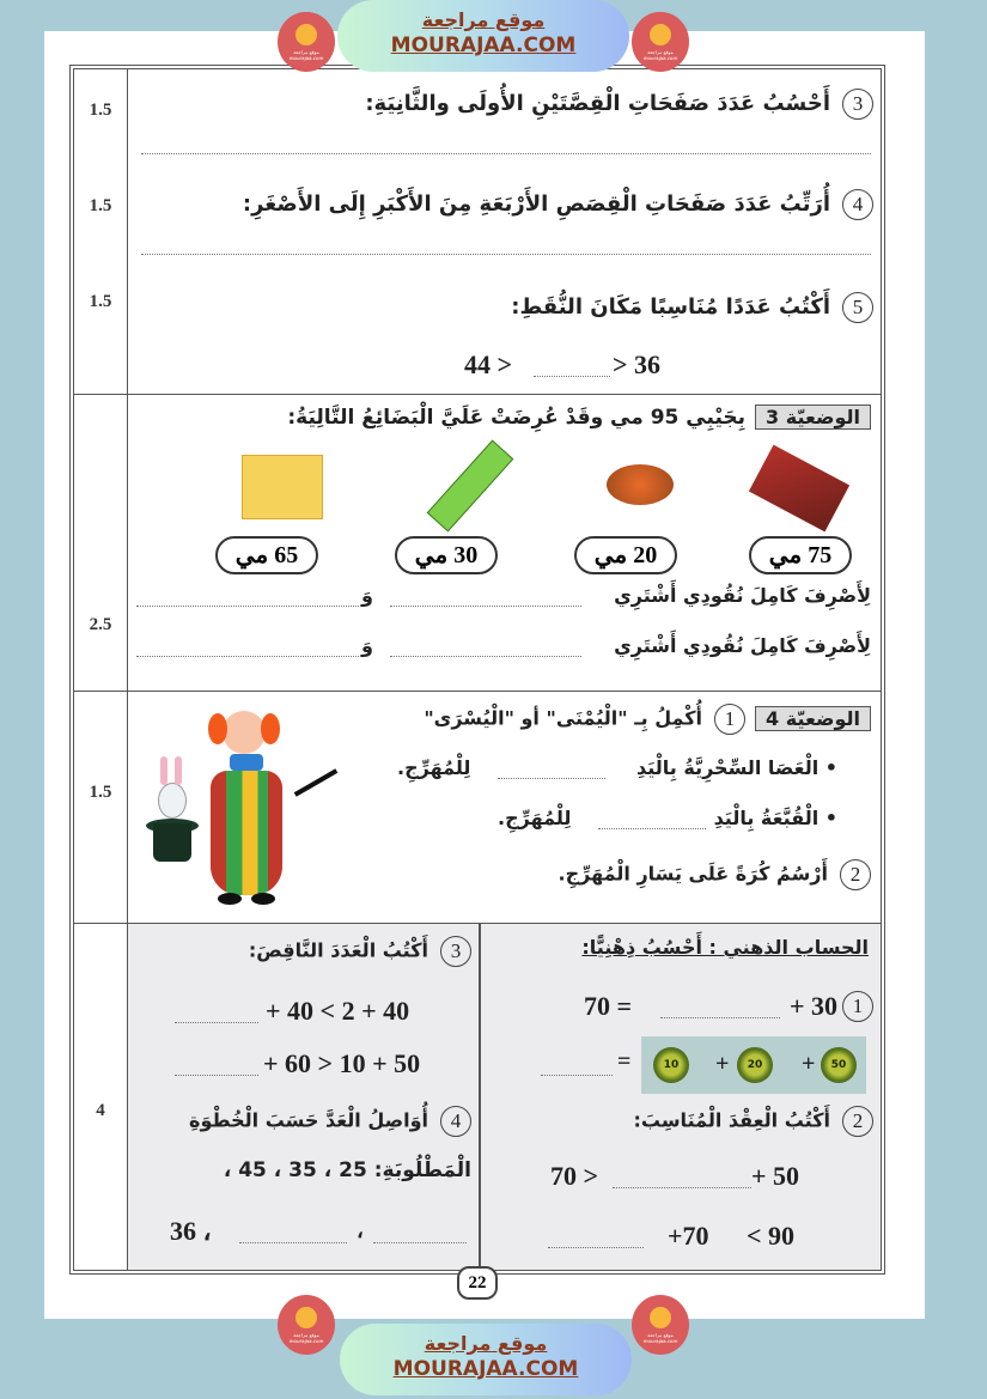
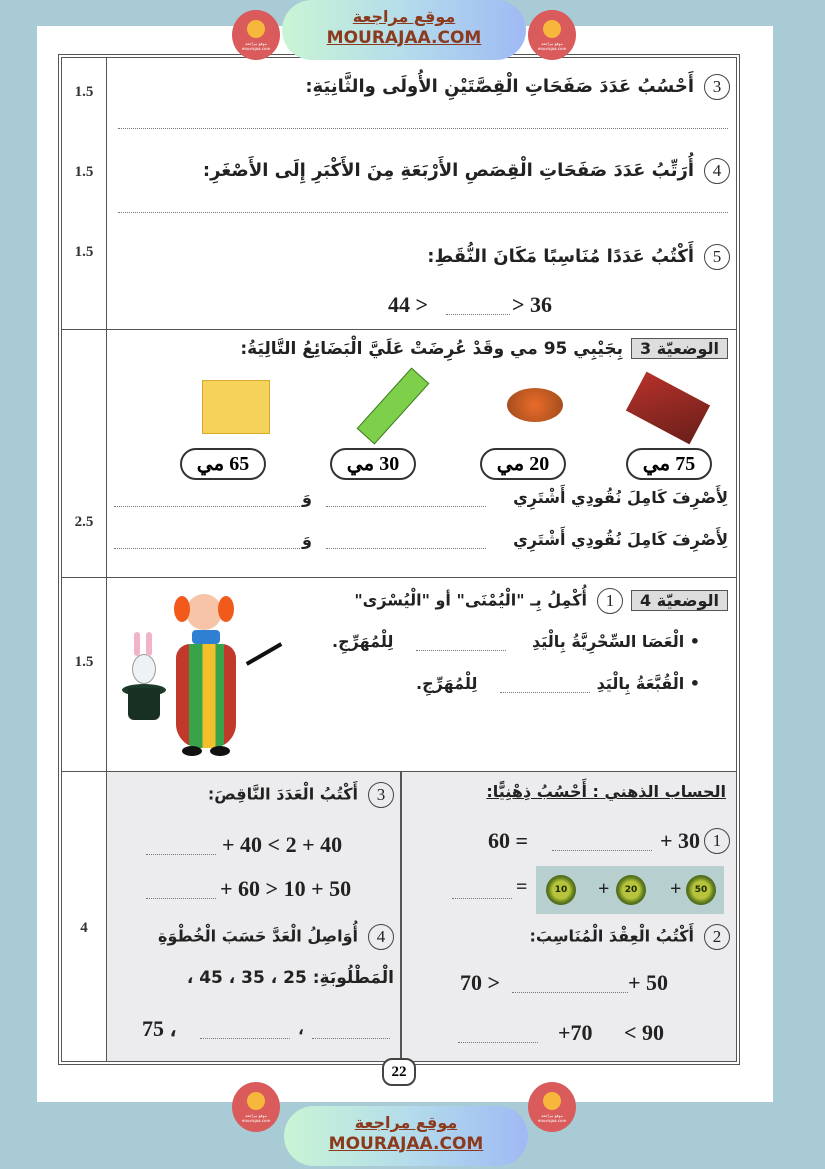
  موقع مراجعة
  MOURAJAA.COM
  1.5
  1.5
  1.5
  3أَحْسُبُ عَدَدَ صَفَحَاتِ الْقِصَّتَيْنِ الأُولَى والثَّانِيَةِ:
  4أُرَتِّبُ عَدَدَ صَفَحَاتِ الْقِصَصِ الأَرْبَعَةِ مِنَ الأَكْبَرِ إِلَى الأَصْغَرِ:
  5أَكْتُبُ عَدَدًا مُنَاسِبًا مَكَانَ النُّقَطِ:
  44 >
  > 36
  2.5
  الوضعيّة 3بِجَيْبِي 95 مي وقَدْ عُرِضَتْ عَلَيَّ الْبَضَائِعُ التَّالِيَةُ:
  75 مي
  20 مي
  30 مي
  65 مي
  لِأَصْرِفَ كَامِلَ نُقُودِي أَشْتَرِي
  وَ
  لِأَصْرِفَ كَامِلَ نُقُودِي أَشْتَرِي
  وَ
  1.5
  الوضعيّة 41أُكْمِلُ بِـ "الْيُمْنَى" أو "الْيُسْرَى"
  • الْعَصَا السِّحْرِيَّةُ بِالْيَدِ
  لِلْمُهَرِّجِ.
  • الْقُبَّعَةُ بِالْيَدِ
  لِلْمُهَرِّجِ.
- 2أَرْسُمُ كُرَةً عَلَى يَسَارِ الْمُهَرِّجِ.
  4
  الحساب الذهني : أَحْسُبُ ذِهْنِيًّا:
  1
  + 30
- 70 =
+ 60 =
  50
  +
  20
  +
  10
  =
  2أَكْتُبُ الْعِقْدَ الْمُنَاسِبَ:
  + 50
  70 >
  +70
  < 90
  3أَكْتُبُ الْعَدَدَ النَّاقِصَ:
  + 40 < 2 + 40
  + 60 > 10 + 50
  4أُوَاصِلُ الْعَدَّ حَسَبَ الْخُطْوَةِ
  الْمَطْلُوبَةِ: 25 ، 35 ، 45 ،
  ،
- 36 ،
+ 75 ،
  22
  موقع مراجعة
  MOURAJAA.COM
